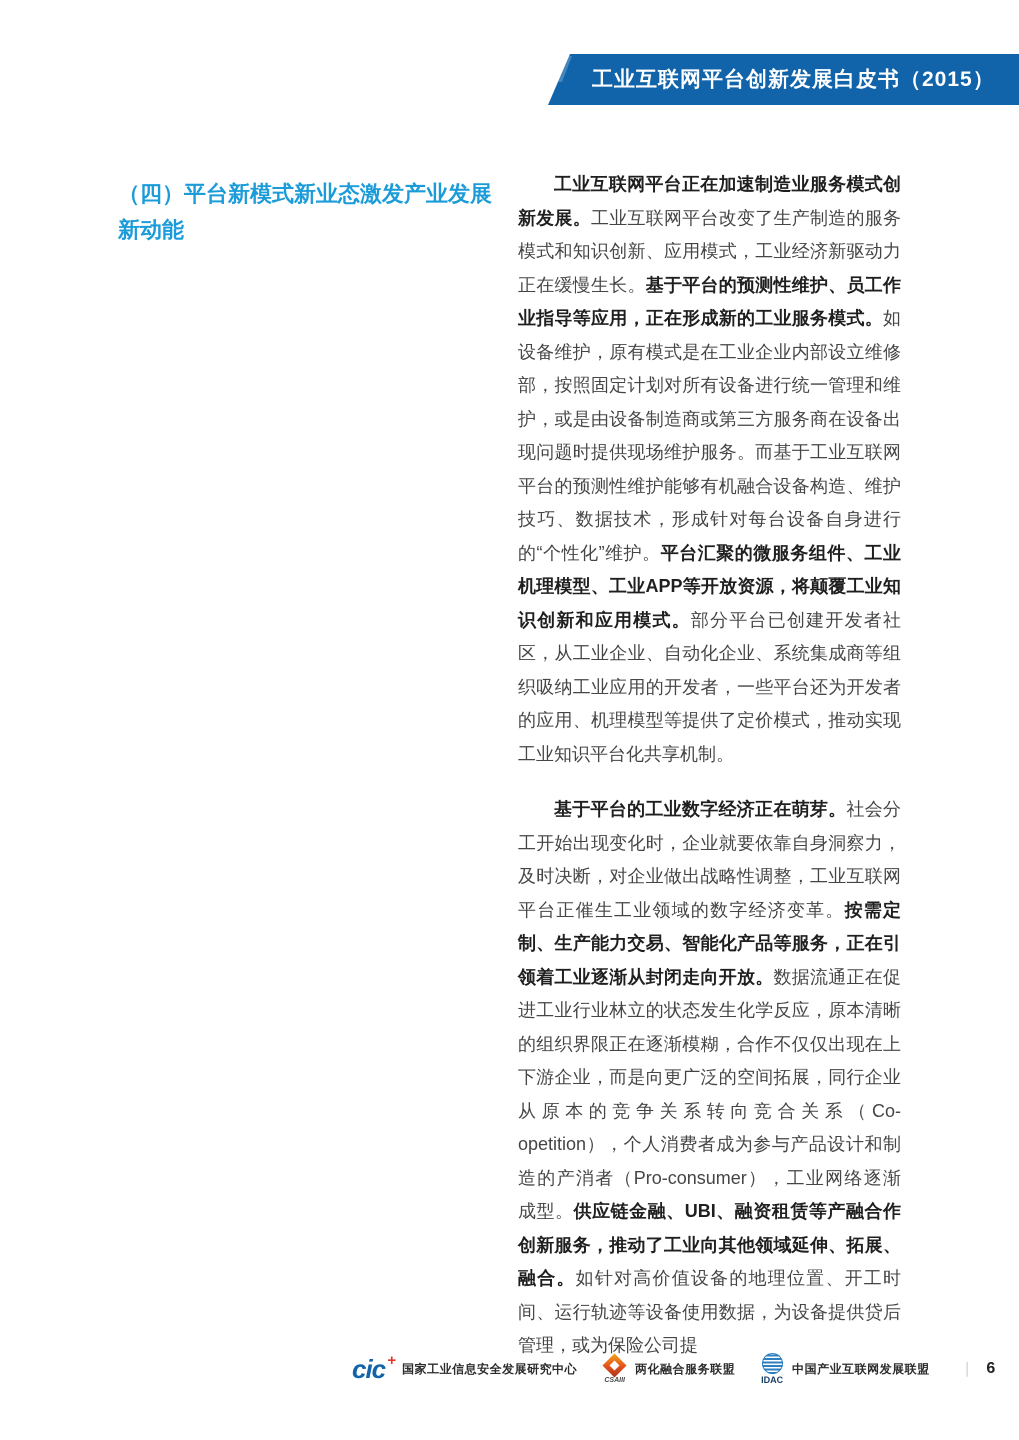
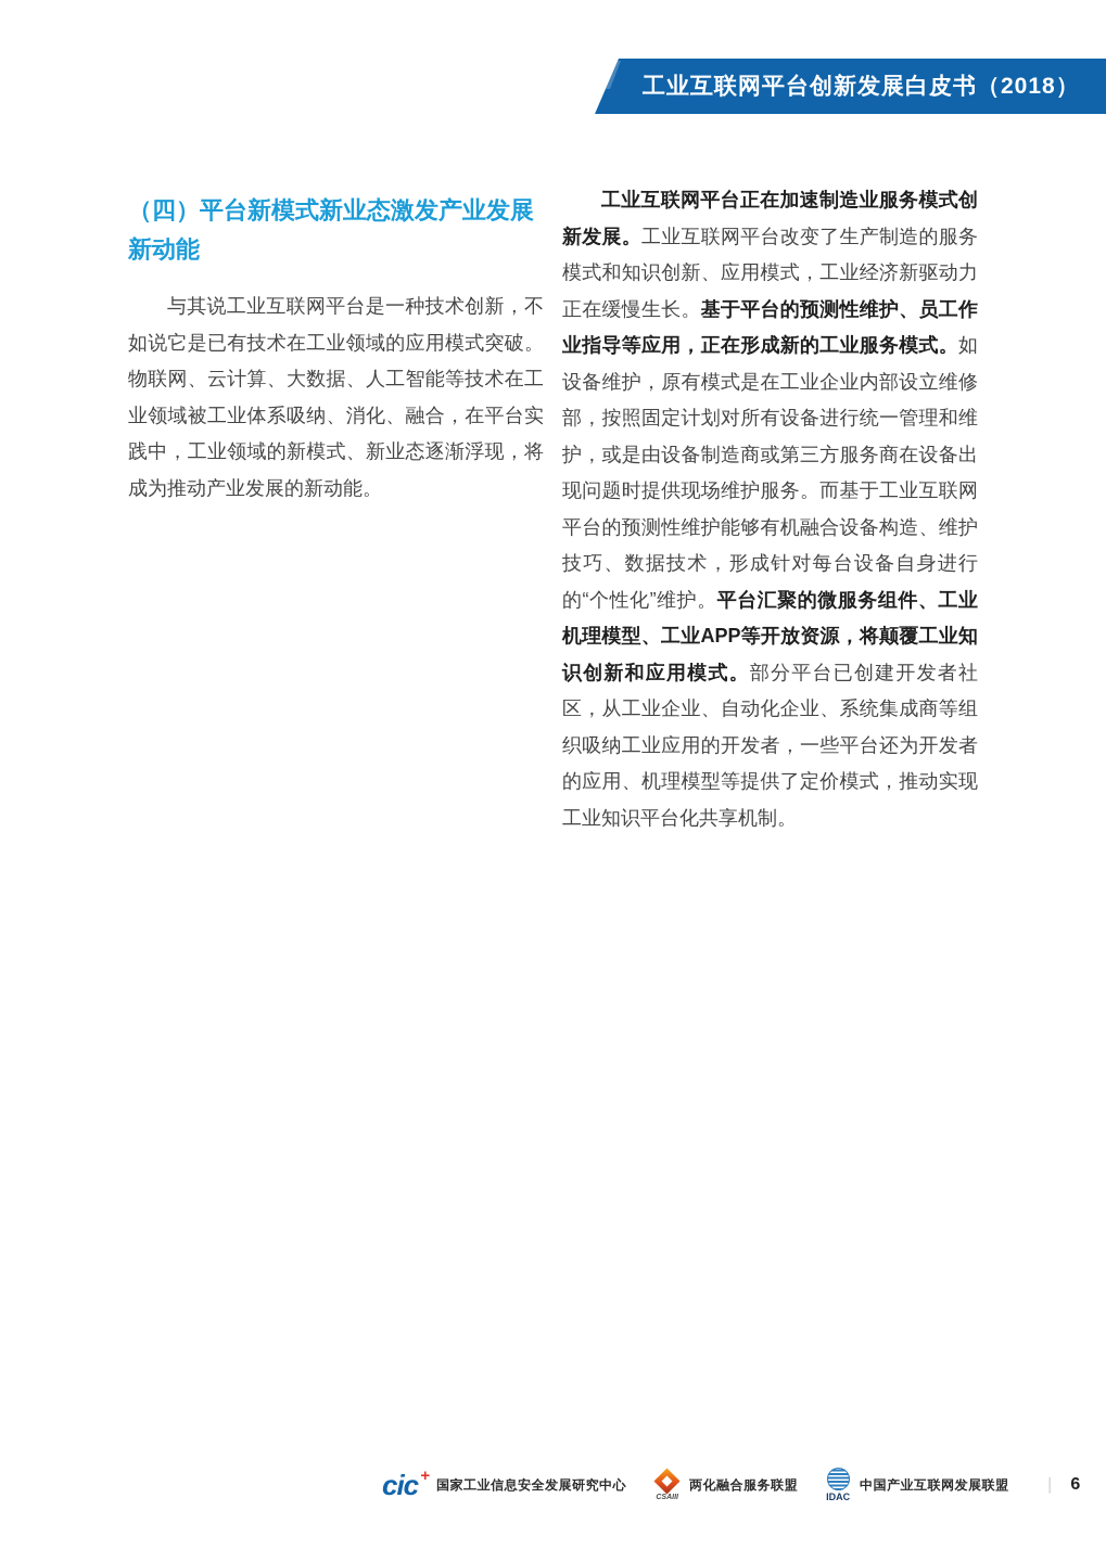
- 工业互联网平台创新发展白皮书（2015）
+ 工业互联网平台创新发展白皮书（2018）
  （四）平台新模式新业态激发产业发展新动能
+ 与其说工业互联网平台是一种技术创新，不如说它是已有技术在工业领域的应用模式突破。物联网、云计算、大数据、人工智能等技术在工业领域被工业体系吸纳、消化、融合，在平台实践中，工业领域的新模式、新业态逐渐浮现，将成为推动产业发展的新动能。
  工业互联网平台正在加速制造业服务模式创新发展。工业互联网平台改变了生产制造的服务模式和知识创新、应用模式，工业经济新驱动力正在缓慢生长。基于平台的预测性维护、员工作业指导等应用，正在形成新的工业服务模式。如设备维护，原有模式是在工业企业内部设立维修部，按照固定计划对所有设备进行统一管理和维护，或是由设备制造商或第三方服务商在设备出现问题时提供现场维护服务。而基于工业互联网平台的预测性维护能够有机融合设备构造、维护技巧、数据技术，形成针对每台设备自身进行的“个性化”维护。平台汇聚的微服务组件、工业机理模型、工业APP等开放资源，将颠覆工业知识创新和应用模式。部分平台已创建开发者社区，从工业企业、自动化企业、系统集成商等组织吸纳工业应用的开发者，一些平台还为开发者的应用、机理模型等提供了定价模式，推动实现工业知识平台化共享机制。
- 基于平台的工业数字经济正在萌芽。社会分工开始出现变化时，企业就要依靠自身洞察力，及时决断，对企业做出战略性调整，工业互联网平台正催生工业领域的数字经济变革。按需定制、生产能力交易、智能化产品等服务，正在引领着工业逐渐从封闭走向开放。数据流通正在促进工业行业林立的状态发生化学反应，原本清晰的组织界限正在逐渐模糊，合作不仅仅出现在上下游企业，而是向更广泛的空间拓展，同行企业从原本的竞争关系转向竞合关系（Co-opetition），个人消费者成为参与产品设计和制造的产消者（Pro-consumer），工业网络逐渐成型。供应链金融、UBI、融资租赁等产融合作创新服务，推动了工业向其他领域延伸、拓展、融合。如针对高价值设备的地理位置、开工时间、运行轨迹等设备使用数据，为设备提供贷后管理，或为保险公司提
  cic
  +
  国家工业信息安全发展研究中心
  两化融合服务联盟
  IDAC
  中国产业互联网发展联盟
  ｜
  6
